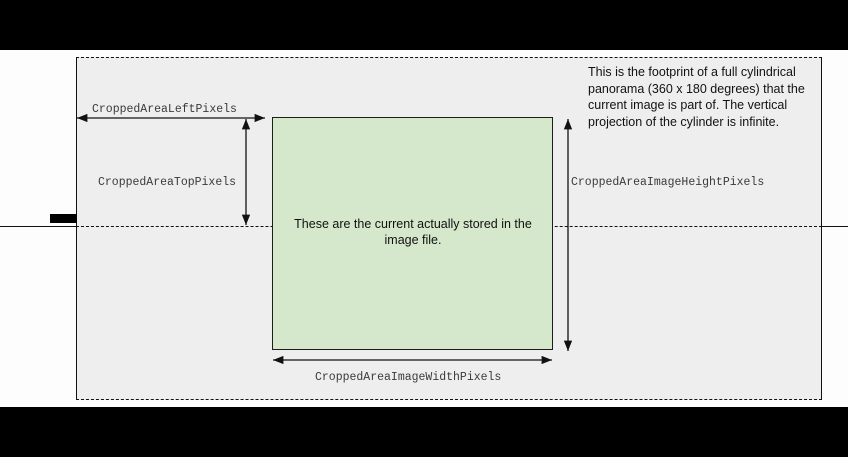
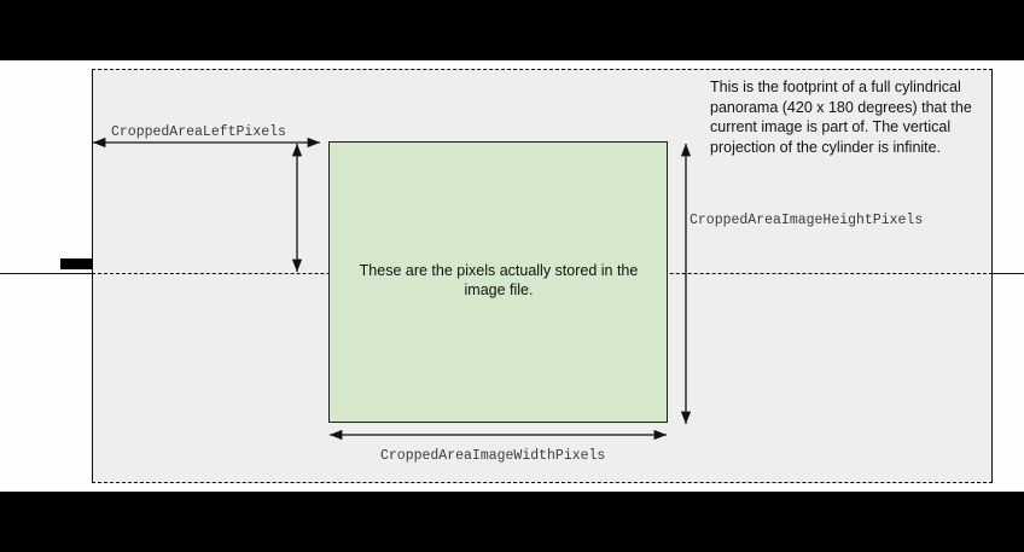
- These are the current actually stored in the image file.
+ These are the pixels actually stored in the image file.
- This is the footprint of a full cylindrical panorama (360 x 180 degrees) that the current image is part of. The vertical projection of the cylinder is infinite.
+ This is the footprint of a full cylindrical panorama (420 x 180 degrees) that the current image is part of. The vertical projection of the cylinder is infinite.
  CroppedAreaLeftPixels
- CroppedAreaTopPixels
  CroppedAreaImageHeightPixels
  CroppedAreaImageWidthPixels
